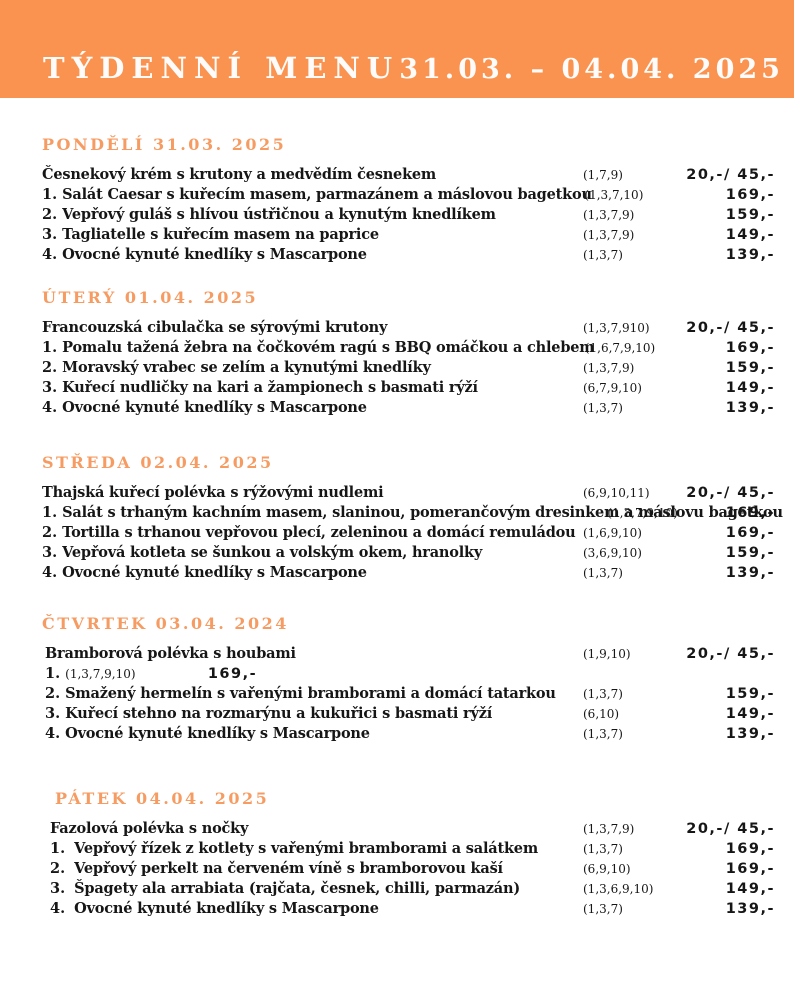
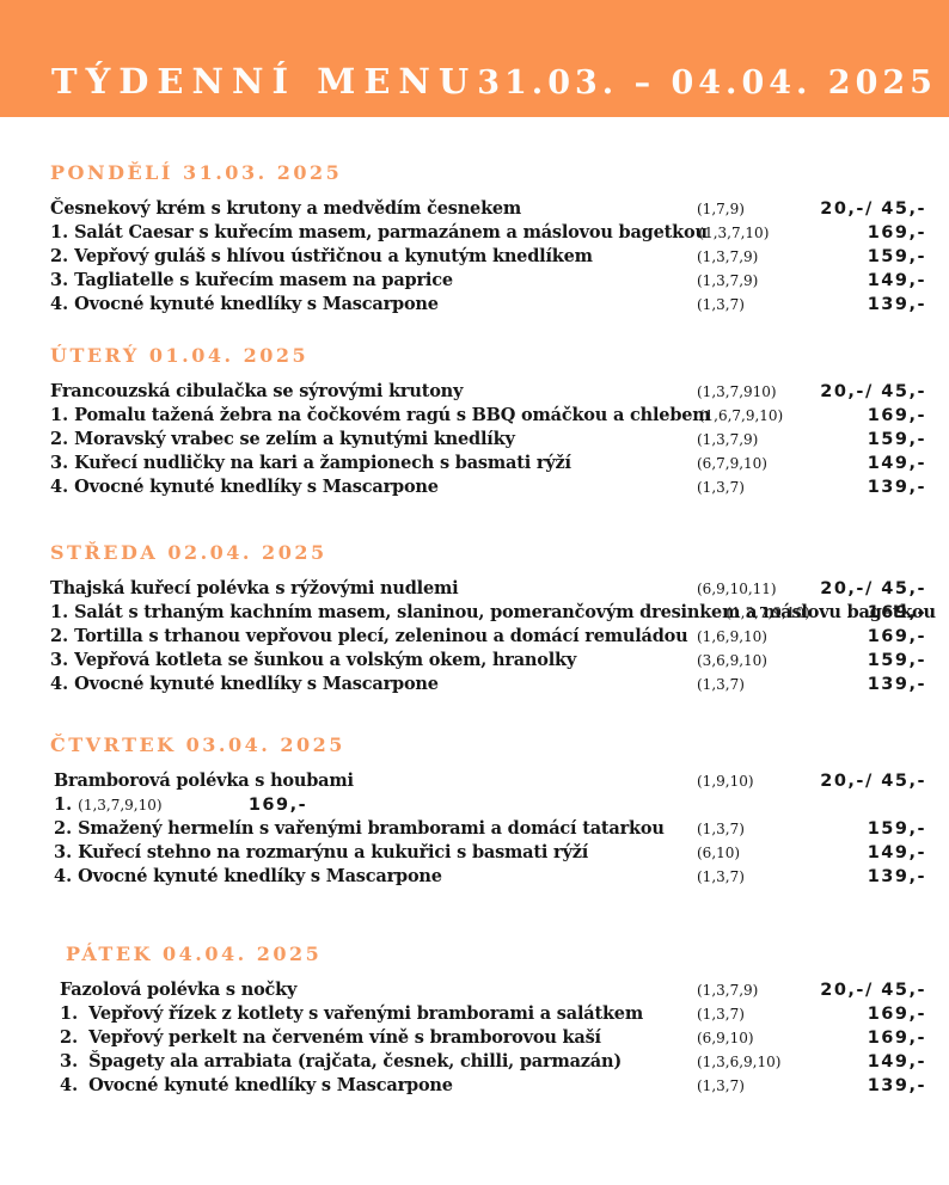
  TÝDENNÍ MENU
  31.03. – 04.04. 2025
  PONDĚLÍ 31.03. 2025
  Česnekový krém s krutony a medvědím česnekem
  (1,7,9)
  20,-/ 45,-
  1.
  Salát Caesar s kuřecím masem, parmazánem a máslovou bagetko
  (1,3,7,10)
  169,-
  2.
  Vepřový guláš s hlívou ústřičnou a kynutým knedlíkem
  (1,3,7,9)
  159,-
  3.
  Tagliatelle s kuřecím masem na paprice
  (1,3,7,9)
  149,-
  4.
  Ovocné kynuté knedlíky s Mascarpone
  (1,3,7)
  139,-
  ÚTERÝ 01.04. 2025
  Francouzská cibulačka se sýrovými krutony
  (1,3,7,910)
  20,-/ 45,-
  1.
  Pomalu tažená žebra na čočkovém ragú s BBQ omáčkou a chlebe
  (1,6,7,9,10)
  169,-
  2.
  Moravský vrabec se zelím a kynutými knedlíky
  (1,3,7,9)
  159,-
  3.
  Kuřecí nudličky na kari a žampionech s basmati rýží
  (6,7,9,10)
  149,-
  4.
  Ovocné kynuté knedlíky s Mascarpone
  (1,3,7)
  139,-
  STŘEDA 02.04. 2025
  Thajská kuřecí polévka s rýžovými nudlemi
  (6,9,10,11)
  20,-/ 45,-
  1.
  Salát s trhaným kachním masem, slaninou, pomerančovým dresinkeu
  (1,3,7,9,10)
  169,-
  2.
  Tortilla s trhanou vepřovou plecí, zeleninou a domácí remuládou
  (1,6,9,10)
  169,-
  3.
  Vepřová kotleta se šunkou a volským okem, hranolky
  (3,6,9,10)
  159,-
  4.
  Ovocné kynuté knedlíky s Mascarpone
  (1,3,7)
  139,-
- ČTVRTEK 03.04. 2024
+ ČTVRTEK 03.04. 2025
  Bramborová polévka s houbami
  (1,9,10)
  20,-/ 45,-
  1.
  (1,3,7,9,10)
  169,-
  2.
  Smažený hermelín s vařenými bramborami a domácí tatarkou
  (1,3,7)
  159,-
  3.
  Kuřecí stehno na rozmarýnu a kukuřici s basmati rýží
  (6,10)
  149,-
  4.
  Ovocné kynuté knedlíky s Mascarpone
  (1,3,7)
  139,-
  PÁTEK 04.04. 2025
  Fazolová polévka s nočky
  (1,3,7,9)
  20,-/ 45,-
  1.
  Vepřový řízek z kotlety s vařenými bramborami a salátkem
  (1,3,7)
  169,-
  2.
  Vepřový perkelt na červeném víně s bramborovou kaší
  (6,9,10)
  169,-
  3.
  Špagety ala arrabiata (rajčata, česnek, chilli, parmazán)
  (1,3,6,9,10)
  149,-
  4.
  Ovocné kynuté knedlíky s Mascarpone
  (1,3,7)
  139,-
